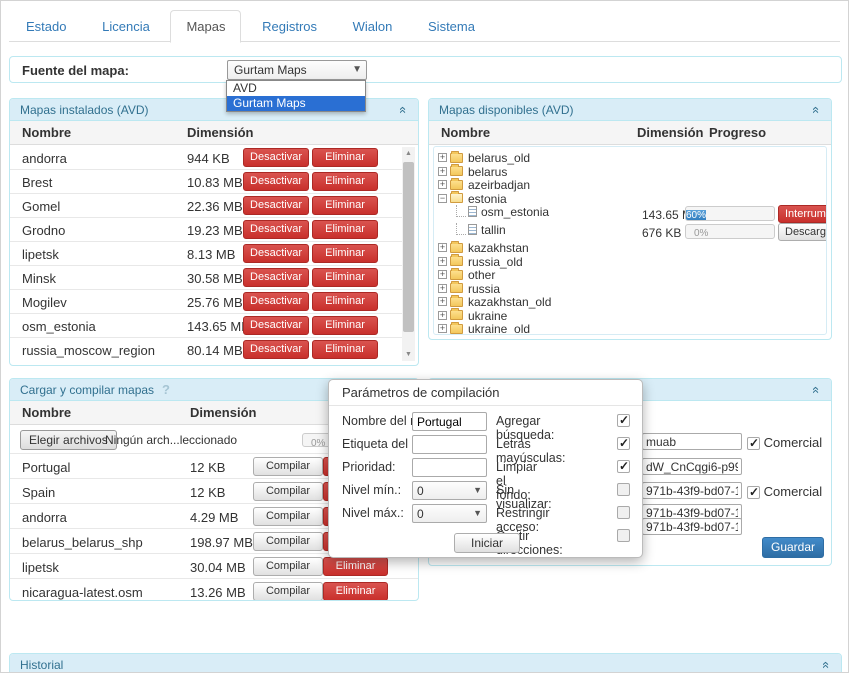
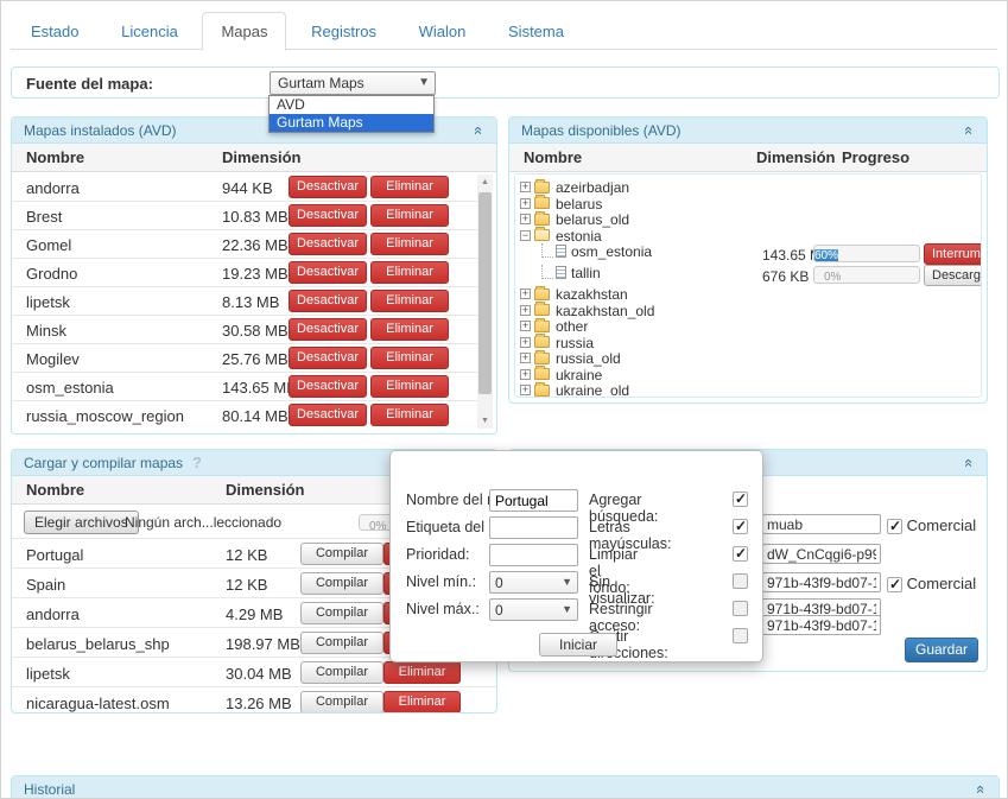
  Estado Licencia Mapas Registros Wialon Sistema
  Fuente del mapa:
  Gurtam Maps
  ▼
  AVD
  Gurtam Maps
  Mapas instalados (AVD)
  Nombre
  Dimensión
  andorra
  944 KB
  Desactivar
  Eliminar
  Brest
  10.83 MB
  Desactivar
  Eliminar
  Gomel
  22.36 MB
  Desactivar
  Eliminar
  Grodno
  19.23 MB
  Desactivar
  Eliminar
  lipetsk
  8.13 MB
  Desactivar
  Eliminar
  Minsk
  30.58 MB
  Desactivar
  Eliminar
  Mogilev
  25.76 MB
  Desactivar
  Eliminar
  osm_estonia
  143.65 M
  Desactivar
  Eliminar
  russia_moscow_region
  80.14 MB
  Desactivar
  Eliminar
  Mapas disponibles (AVD)
  Nombre
  Dimensión
  Progreso
- + belarus_old
+ + azeirbadjan
  + belarus
- + azeirbadjan
+ + belarus_old
  − estonia
  osm_estonia
  143.65
  60%
  Interrum
  tallin
  676 KB
  0%
  Descarg
  + kazakhstan
- + russia_old
+ + kazakhstan_old
  + other
  + russia
- + kazakhstan_old
+ + russia_old
  + ukraine
  + ukraine_old
  Cargar y compilar mapas ?
  Nombre
  Dimensión
  Elegir archivos
  Ningún arch...leccionado
  0%
  Portugal
  12 KB
  Compilar
  Spain
  12 KB
  Compilar
  andorra
  4.29 MB
  Compilar
  belarus_belarus_shp
  198.97 MB
  Compilar
  lipetsk
  30.04 MB
  Compilar
  Eliminar
  nicaragua-latest.osm
  13.26 MB
  Compilar
  Eliminar
  muab
  Comercial
  dW_CnCqgi6-p9
  971b-43f9-bd07-
  Comercial
  971b-43f9-bd07-
  971b-43f9-bd07-
  Guardar
- Parámetros de compilación
  Portugal
  Prioridad:
  Nivel mín.:
  0
  ▼
  Nivel máx.:
  0
  ▼
  Agregar búsqueda:
  Letras mayúsculas:
  Limpiar el fondo:
  Sin visualizar:
  Restringir acceso:
  Iniciar
  Historial
